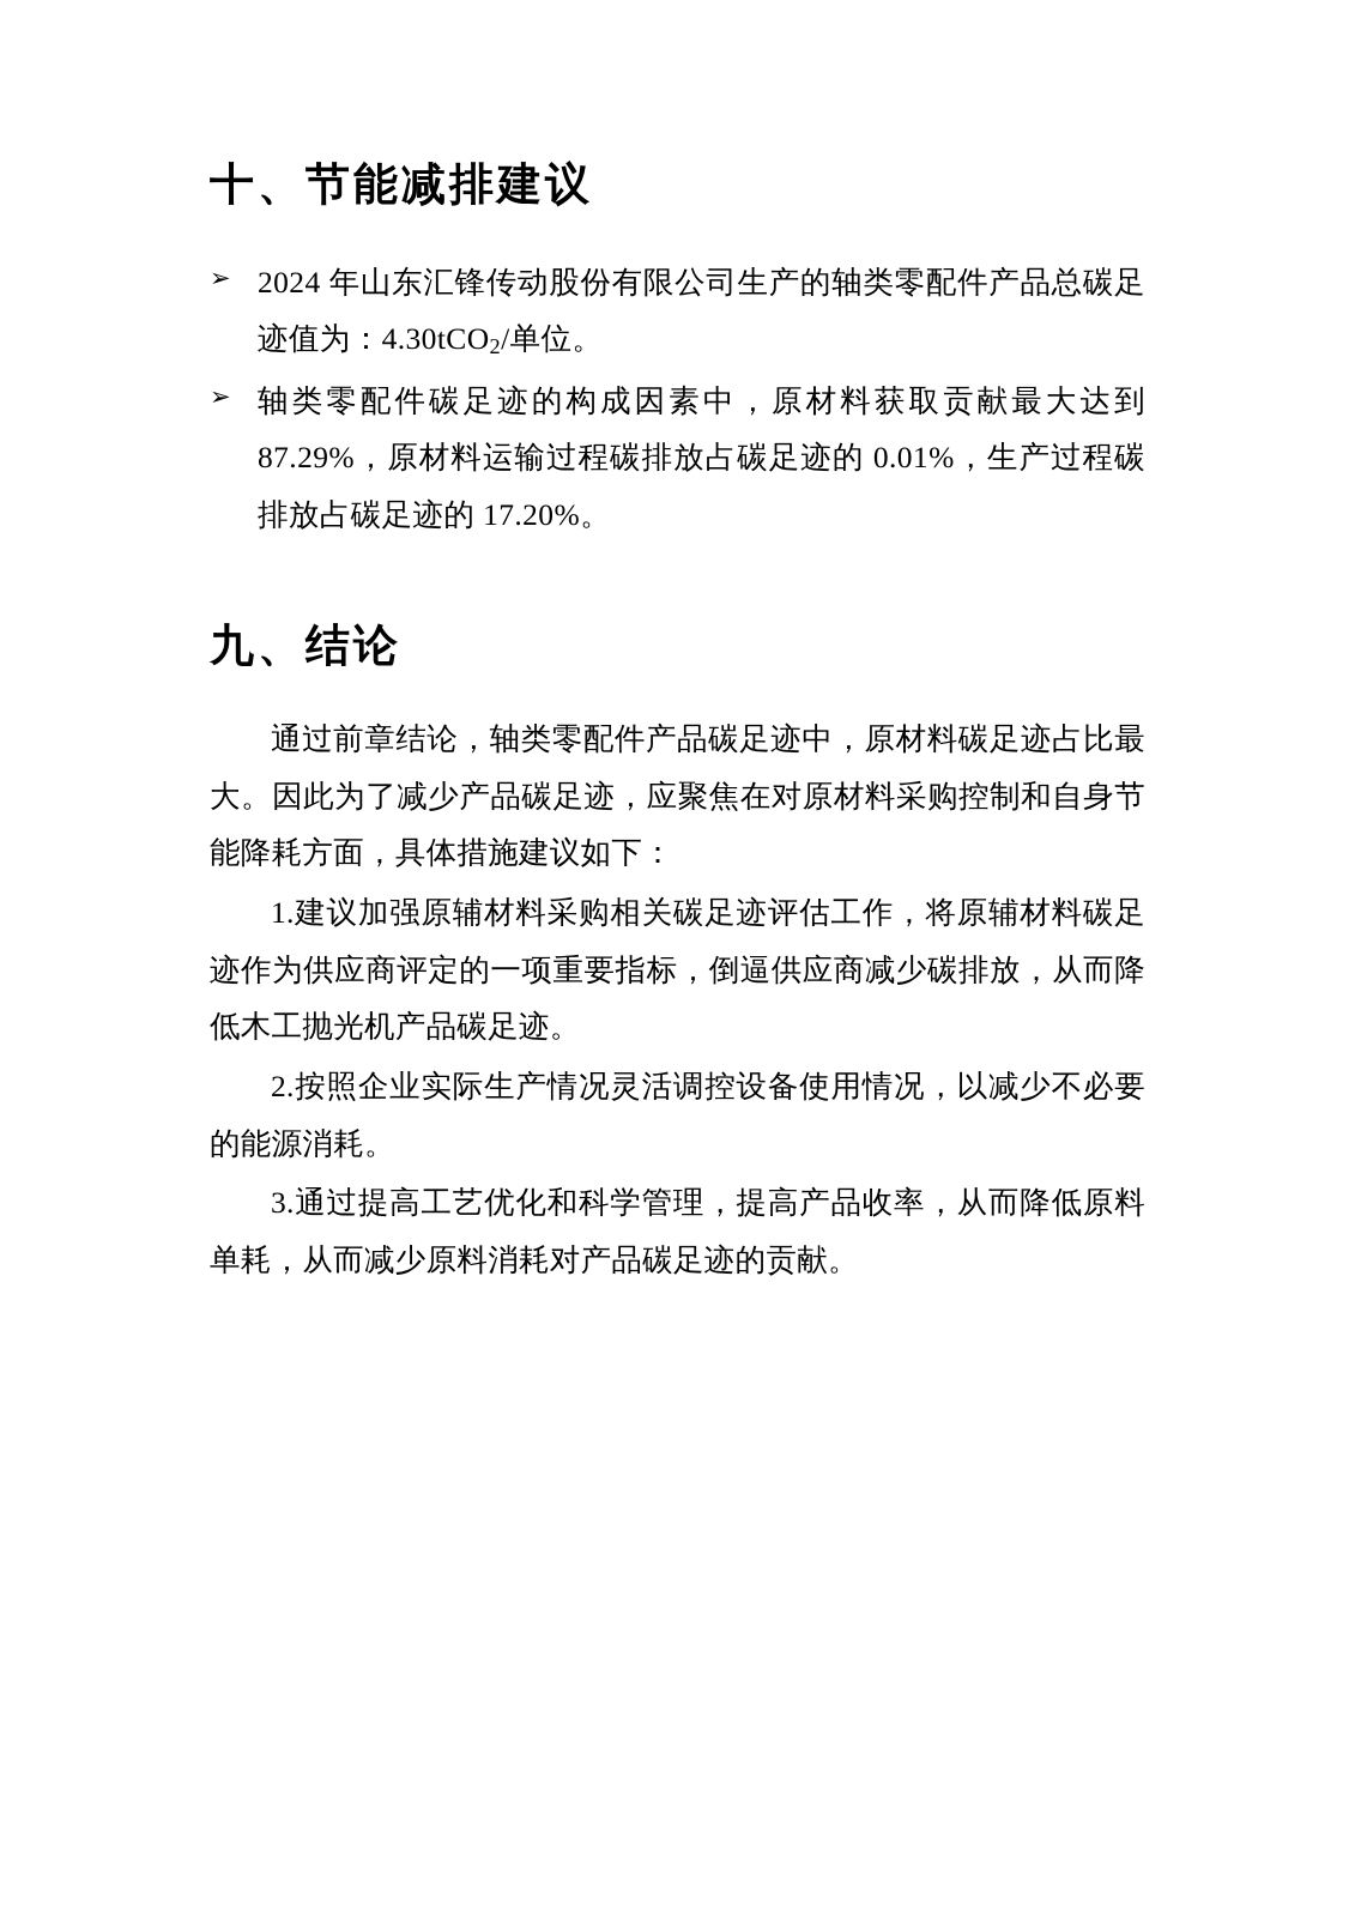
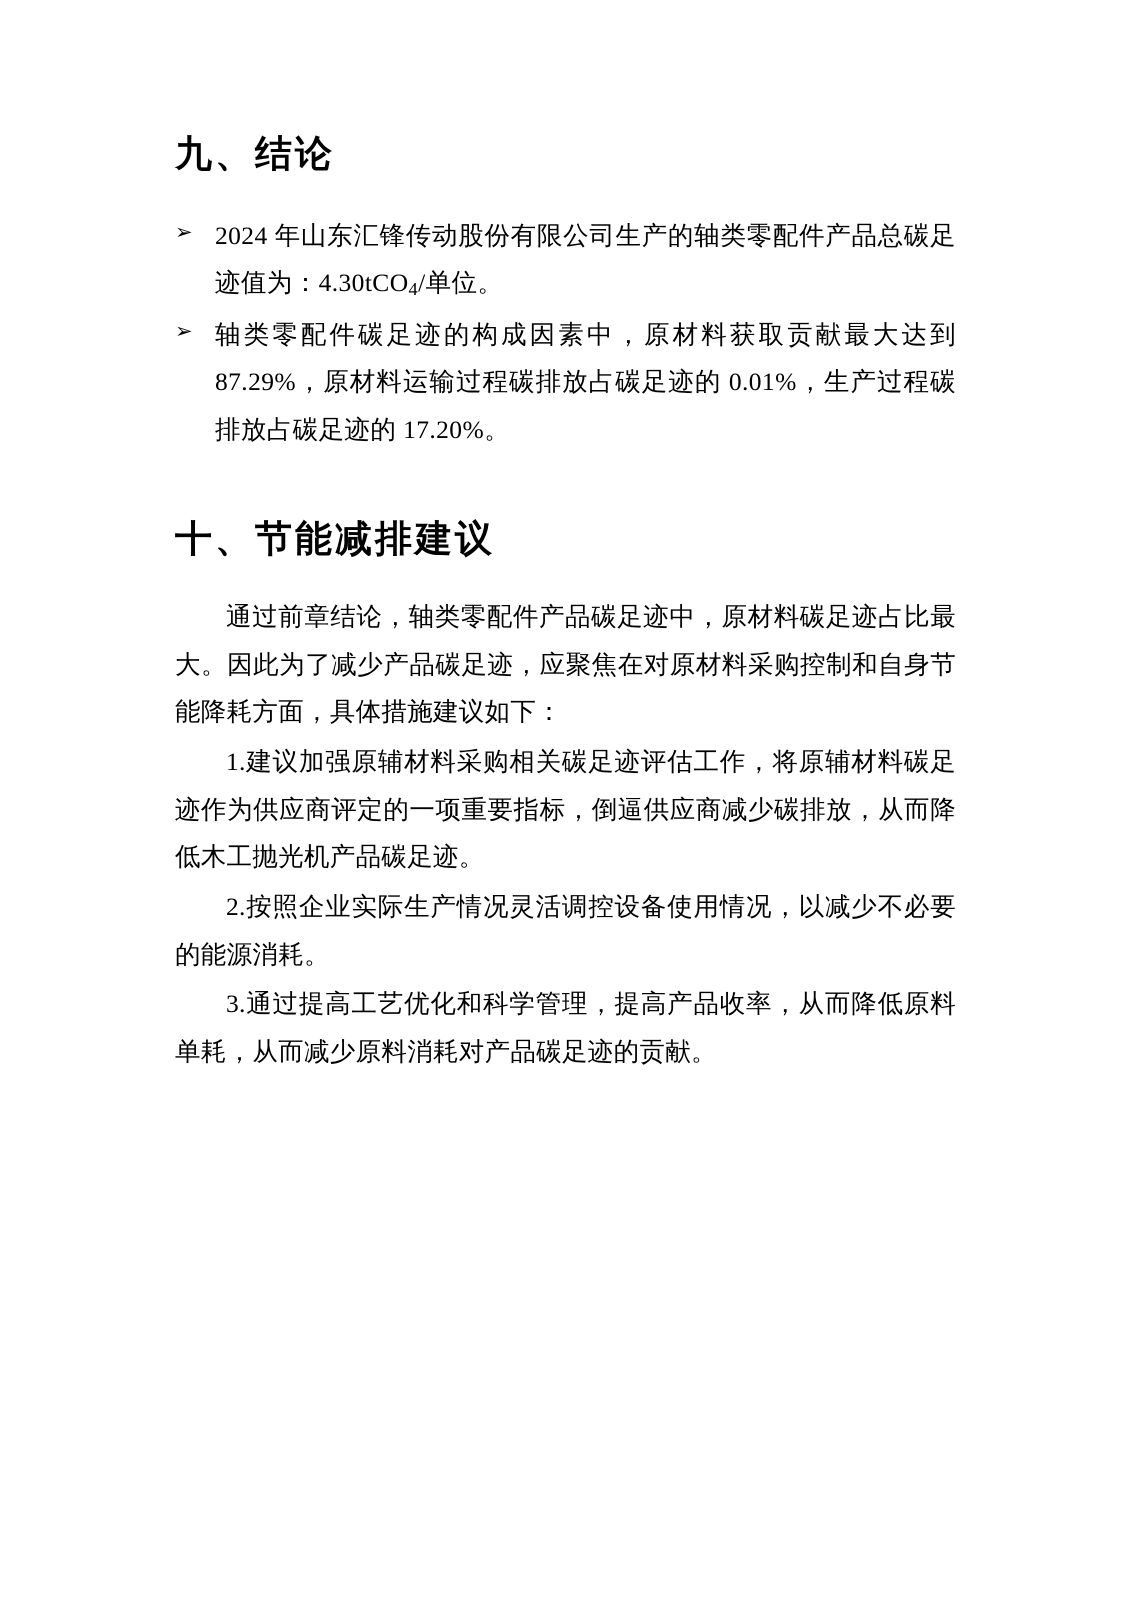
- 十、节能减排建议
+ 九、结论
  ➢
- 2024 年山东汇锋传动股份有限公司生产的轴类零配件产品总碳足迹值为：4.30tCO2/单位。
+ 2024 年山东汇锋传动股份有限公司生产的轴类零配件产品总碳足迹值为：4.30tCO4/单位。
  ➢
  轴类零配件碳足迹的构成因素中，原材料获取贡献最大达到 87.29%，原材料运输过程碳排放占碳足迹的 0.01%，生产过程碳排放占碳足迹的 17.20%。
- 九、结论
+ 十、节能减排建议
  通过前章结论，轴类零配件产品碳足迹中，原材料碳足迹占比最大。因此为了减少产品碳足迹，应聚焦在对原材料采购控制和自身节能降耗方面，具体措施建议如下：
  1.建议加强原辅材料采购相关碳足迹评估工作，将原辅材料碳足迹作为供应商评定的一项重要指标，倒逼供应商减少碳排放，从而降低木工抛光机产品碳足迹。
  2.按照企业实际生产情况灵活调控设备使用情况，以减少不必要的能源消耗。
  3.通过提高工艺优化和科学管理，提高产品收率，从而降低原料单耗，从而减少原料消耗对产品碳足迹的贡献。
